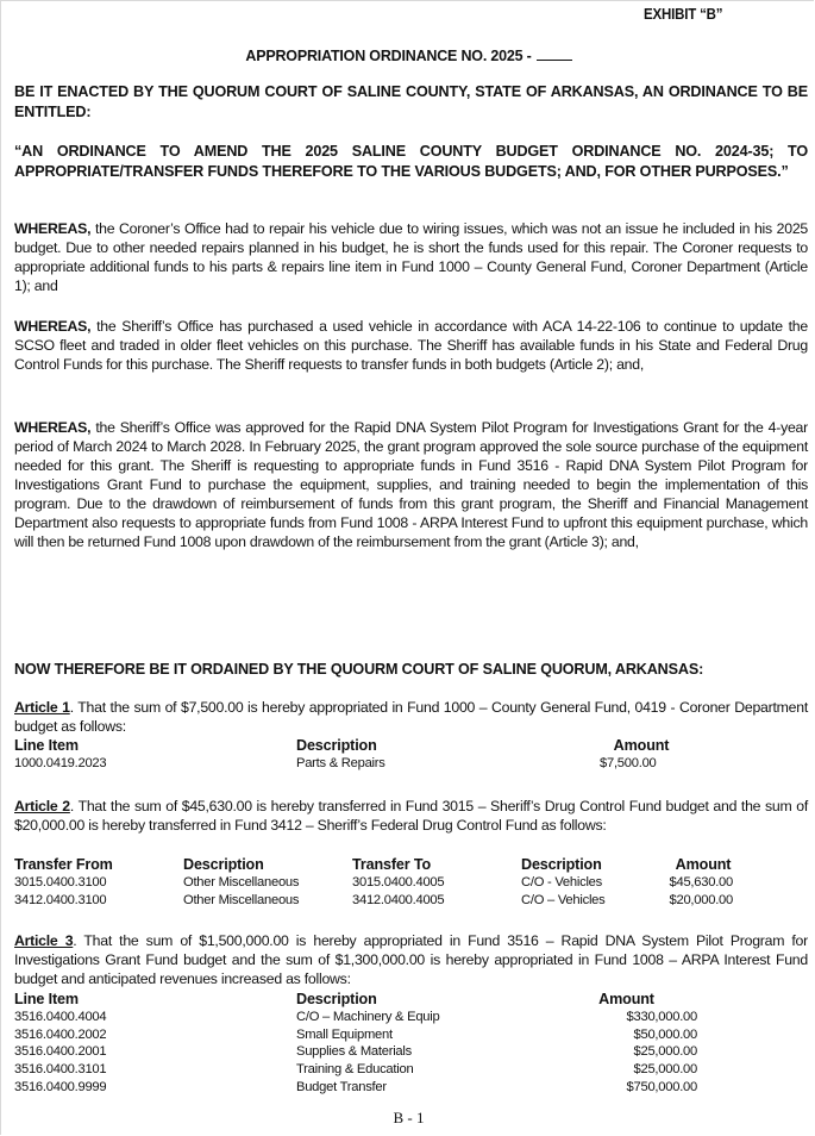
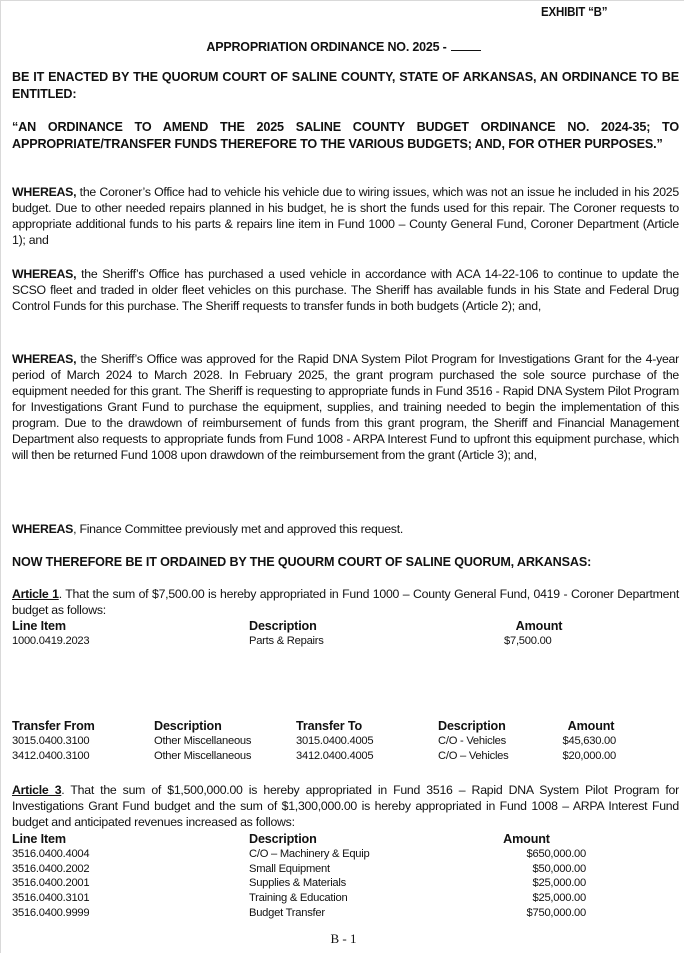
  EXHIBIT “B”
  APPROPRIATION ORDINANCE NO. 2025 -
  BE IT ENACTED BY THE QUORUM COURT OF SALINE COUNTY, STATE OF ARKANSAS, AN ORDINANCE TO BE ENTITLED:
  “AN ORDINANCE TO AMEND THE 2025 SALINE COUNTY BUDGET ORDINANCE NO. 2024-35; TO APPROPRIATE/TRANSFER FUNDS THEREFORE TO THE VARIOUS BUDGETS; AND, FOR OTHER PURPOSES.”
- WHEREAS, the Coroner’s Office had to repair his vehicle due to wiring issues, which was not an issue he included in his 2025 budget. Due to other needed repairs planned in his budget, he is short the funds used for this repair. The Coroner requests to appropriate additional funds to his parts & repairs line item in Fund 1000 – County General Fund, Coroner Department (Article 1); and
+ WHEREAS, the Coroner’s Office had to vehicle his vehicle due to wiring issues, which was not an issue he included in his 2025 budget. Due to other needed repairs planned in his budget, he is short the funds used for this repair. The Coroner requests to appropriate additional funds to his parts & repairs line item in Fund 1000 – County General Fund, Coroner Department (Article 1); and
  WHEREAS, the Sheriff’s Office has purchased a used vehicle in accordance with ACA 14-22-106 to continue to update the SCSO fleet and traded in older fleet vehicles on this purchase. The Sheriff has available funds in his State and Federal Drug Control Funds for this purchase. The Sheriff requests to transfer funds in both budgets (Article 2); and,
- WHEREAS, the Sheriff’s Office was approved for the Rapid DNA System Pilot Program for Investigations Grant for the 4-year period of March 2024 to March 2028. In February 2025, the grant program approved the sole source purchase of the equipment needed for this grant. The Sheriff is requesting to appropriate funds in Fund 3516 - Rapid DNA System Pilot Program for Investigations Grant Fund to purchase the equipment, supplies, and training needed to begin the implementation of this program. Due to the drawdown of reimbursement of funds from this grant program, the Sheriff and Financial Management Department also requests to appropriate funds from Fund 1008 - ARPA Interest Fund to upfront this equipment purchase, which will then be returned Fund 1008 upon drawdown of the reimbursement from the grant (Article 3); and,
+ WHEREAS, the Sheriff’s Office was approved for the Rapid DNA System Pilot Program for Investigations Grant for the 4-year period of March 2024 to March 2028. In February 2025, the grant program purchased the sole source purchase of the equipment needed for this grant. The Sheriff is requesting to appropriate funds in Fund 3516 - Rapid DNA System Pilot Program for Investigations Grant Fund to purchase the equipment, supplies, and training needed to begin the implementation of this program. Due to the drawdown of reimbursement of funds from this grant program, the Sheriff and Financial Management Department also requests to appropriate funds from Fund 1008 - ARPA Interest Fund to upfront this equipment purchase, which will then be returned Fund 1008 upon drawdown of the reimbursement from the grant (Article 3); and,
+ WHEREAS, Finance Committee previously met and approved this request.
  NOW THEREFORE BE IT ORDAINED BY THE QUOURM COURT OF SALINE QUORUM, ARKANSAS:
  Article 1. That the sum of $7,500.00 is hereby appropriated in Fund 1000 – County General Fund, 0419 - Coroner Department budget as follows:
  Line Item	Description	Amount
  1000.0419.2023	Parts & Repairs	$7,500.00
- Article 2. That the sum of $45,630.00 is hereby transferred in Fund 3015 – Sheriff’s Drug Control Fund budget and the sum of $20,000.00 is hereby transferred in Fund 3412 – Sheriff’s Federal Drug Control Fund as follows:
  Transfer From	Description	Transfer To	Description	Amount
  3015.0400.3100	Other Miscellaneous	3015.0400.4005	C/O - Vehicles	$45,630.00
  3412.0400.3100	Other Miscellaneous	3412.0400.4005	C/O – Vehicles	$20,000.00
  Article 3. That the sum of $1,500,000.00 is hereby appropriated in Fund 3516 – Rapid DNA System Pilot Program for Investigations Grant Fund budget and the sum of $1,300,000.00 is hereby appropriated in Fund 1008 – ARPA Interest Fund budget and anticipated revenues increased as follows:
  Line Item	Description	Amount
- 3516.0400.4004	C/O – Machinery & Equip	$330,000.00
+ 3516.0400.4004	C/O – Machinery & Equip	$650,000.00
  3516.0400.2002	Small Equipment	$50,000.00
  3516.0400.2001	Supplies & Materials	$25,000.00
  3516.0400.3101	Training & Education	$25,000.00
  3516.0400.9999	Budget Transfer	$750,000.00
  B - 1
